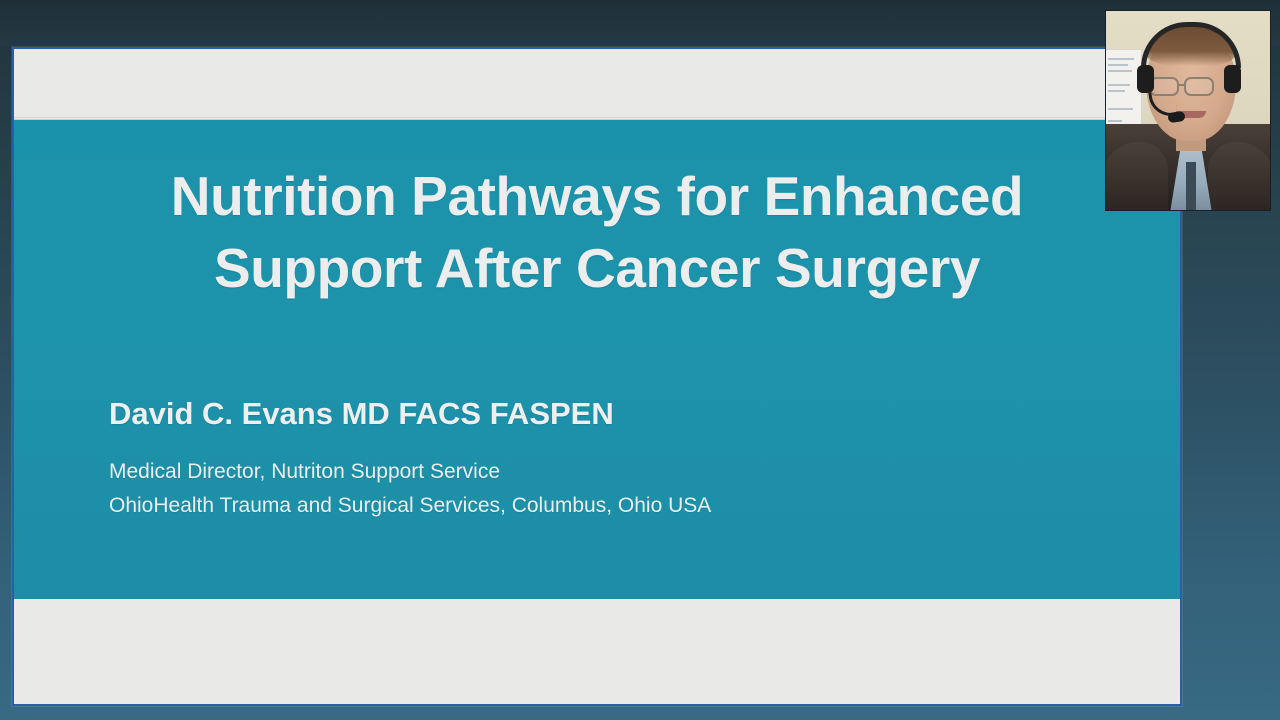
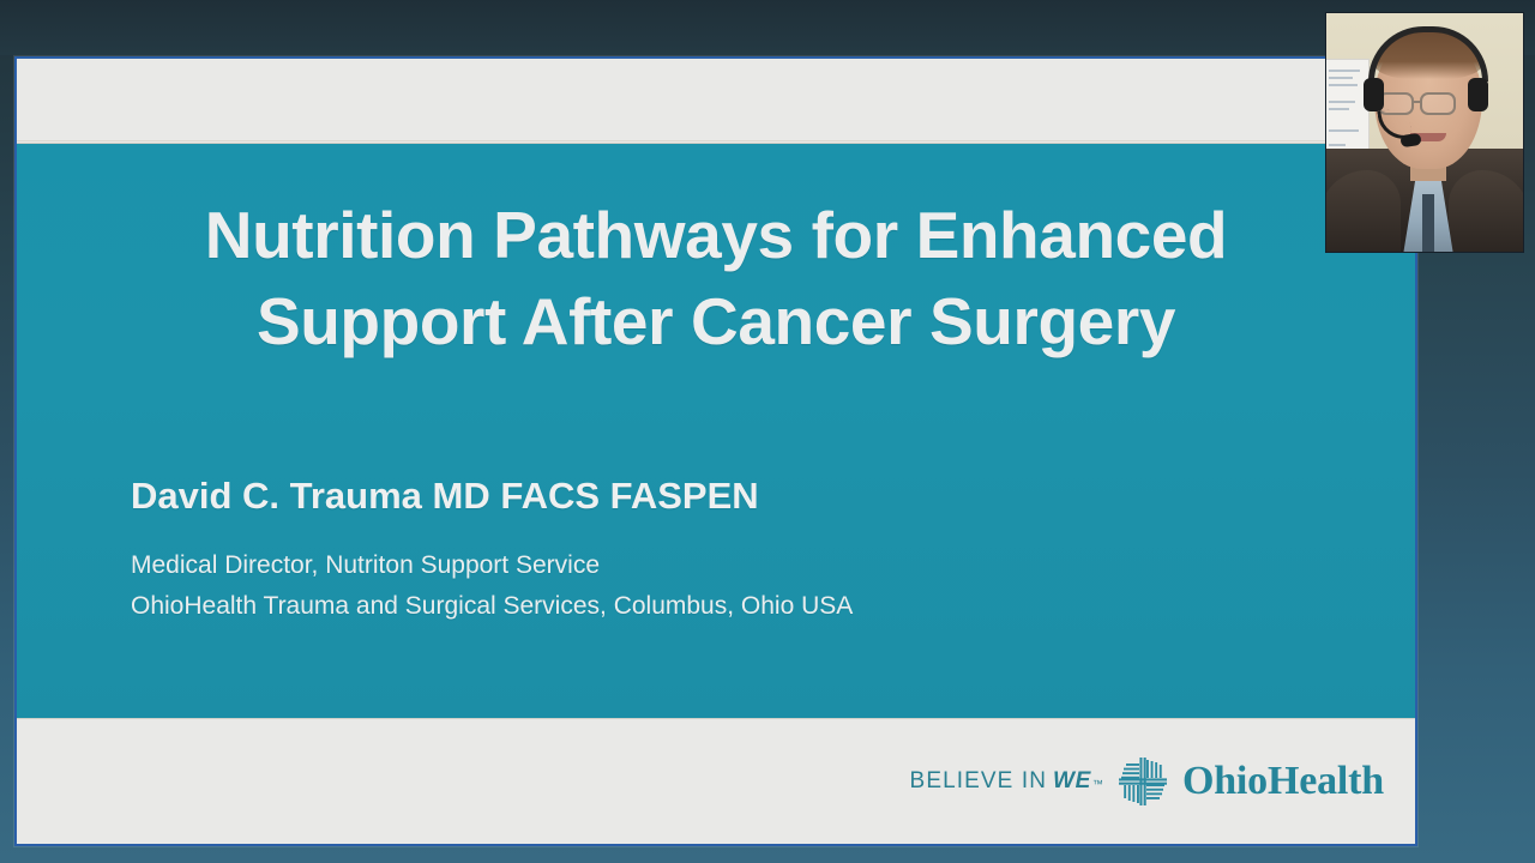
  Nutrition Pathways for Enhanced Support After Cancer Surgery
- David C. Evans MD FACS FASPEN
+ David C. Trauma MD FACS FASPEN
  Medical Director, Nutriton Support Service
  OhioHealth Trauma and Surgical Services, Columbus, Ohio USA
+ BELIEVE IN
+ WE
+ ™
+ OhioHealth
